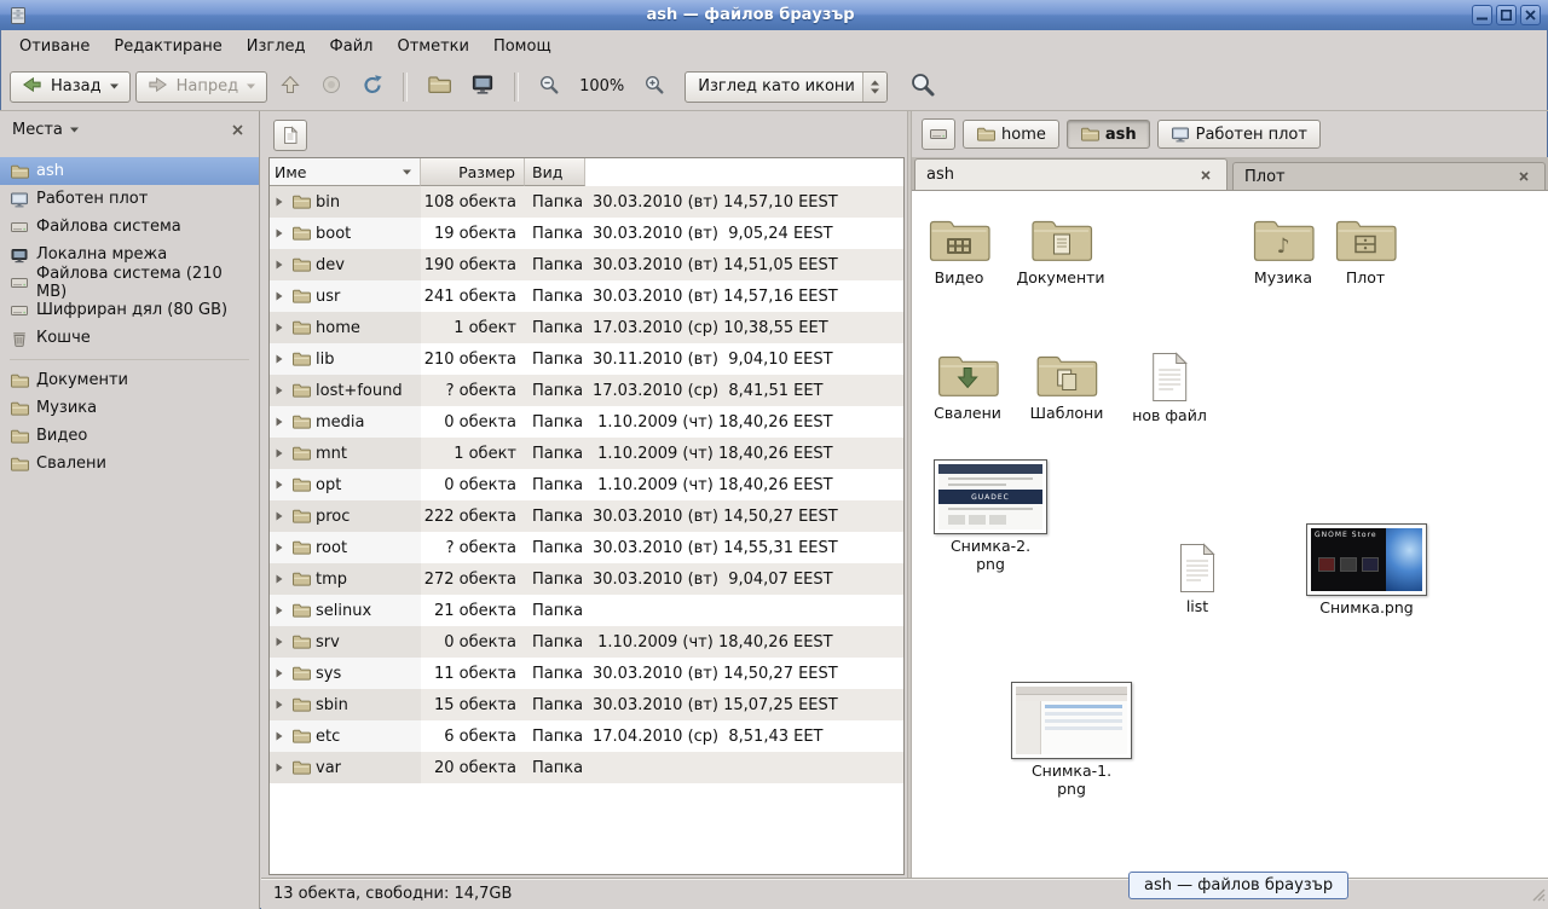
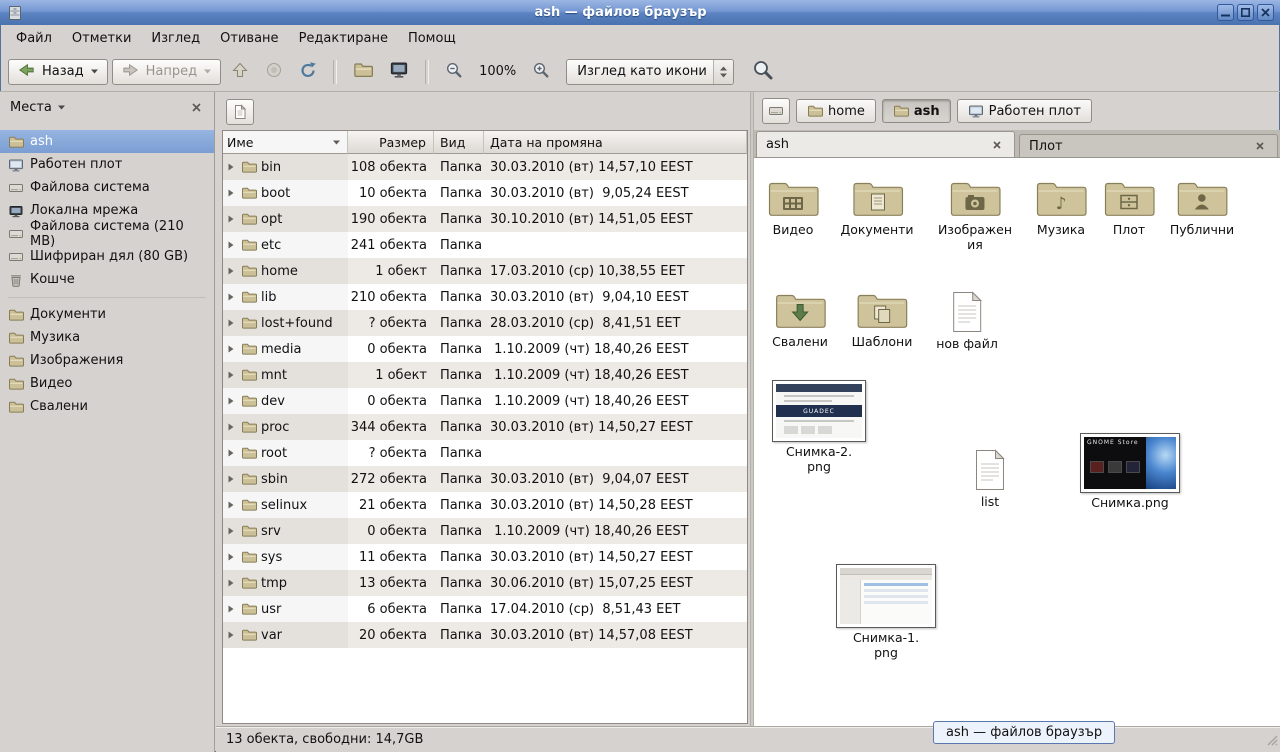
  ash — файлов браузър
- Отиване
+ Файл
- Редактиране
+ Отметки
  Изглед
- Файл
+ Отиване
- Отметки
+ Редактиране
  Помощ
  Назад
  Напред
  100%
  Изглед като икони
  Места
  ash
  Работен плот
  Файлова система
  Локална мрежа
  Файлова система (210 MB)
  Шифриран дял (80 GB)
  Кошче
  Документи
  Музика
+ Изображения
  Видео
  Свалени
  Име
  Размер
  Вид
+ Дата на промяна
  bin
  108 обекта
  Папка
  30.03.2010 (вт) 14,57,10 EEST
  boot
- 19 обекта
+ 10 обекта
  Папка
  30.03.2010 (вт) 9,05,24 EEST
- dev
+ opt
  190 обекта
  Папка
- 30.03.2010 (вт) 14,51,05 EEST
+ 30.10.2010 (вт) 14,51,05 EEST
- usr
+ etc
  241 обекта
  Папка
- 30.03.2010 (вт) 14,57,16 EEST
  home
  1 обект
  Папка
  17.03.2010 (ср) 10,38,55 EET
  lib
  210 обекта
  Папка
- 30.11.2010 (вт) 9,04,10 EEST
+ 30.03.2010 (вт) 9,04,10 EEST
  lost+found
  ? обекта
  Папка
- 17.03.2010 (ср) 8,41,51 EET
+ 28.03.2010 (ср) 8,41,51 EET
  media
  0 обекта
  Папка
  1.10.2009 (чт) 18,40,26 EEST
  mnt
  1 обект
  Папка
  1.10.2009 (чт) 18,40,26 EEST
- opt
+ dev
  0 обекта
  Папка
  1.10.2009 (чт) 18,40,26 EEST
  proc
- 222 обекта
+ 344 обекта
  Папка
  30.03.2010 (вт) 14,50,27 EEST
  root
  ? обекта
  Папка
- 30.03.2010 (вт) 14,55,31 EEST
- tmp
+ sbin
  272 обекта
  Папка
  30.03.2010 (вт) 9,04,07 EEST
  selinux
  21 обекта
  Папка
+ 30.03.2010 (вт) 14,50,28 EEST
  srv
  0 обекта
  Папка
  1.10.2009 (чт) 18,40,26 EEST
  sys
  11 обекта
  Папка
  30.03.2010 (вт) 14,50,27 EEST
- sbin
+ tmp
- 15 обекта
+ 13 обекта
  Папка
- 30.03.2010 (вт) 15,07,25 EEST
+ 30.06.2010 (вт) 15,07,25 EEST
- etc
+ usr
  6 обекта
  Папка
  17.04.2010 (ср) 8,51,43 EET
  var
  20 обекта
  Папка
+ 30.03.2010 (вт) 14,57,08 EEST
  home
  ash
  Работен плот
  ash
  Плот
  Видео
  Документи
+ Изображен
+ ия
  ♪
  Музика
  Плот
+ Публични
  Свалени
  Шаблони
  нов файл
  Снимка-2.
  png
  list
  Снимка.png
  Снимка-1.
  png
  13 обекта, свободни: 14,7GB
  ash — файлов браузър
